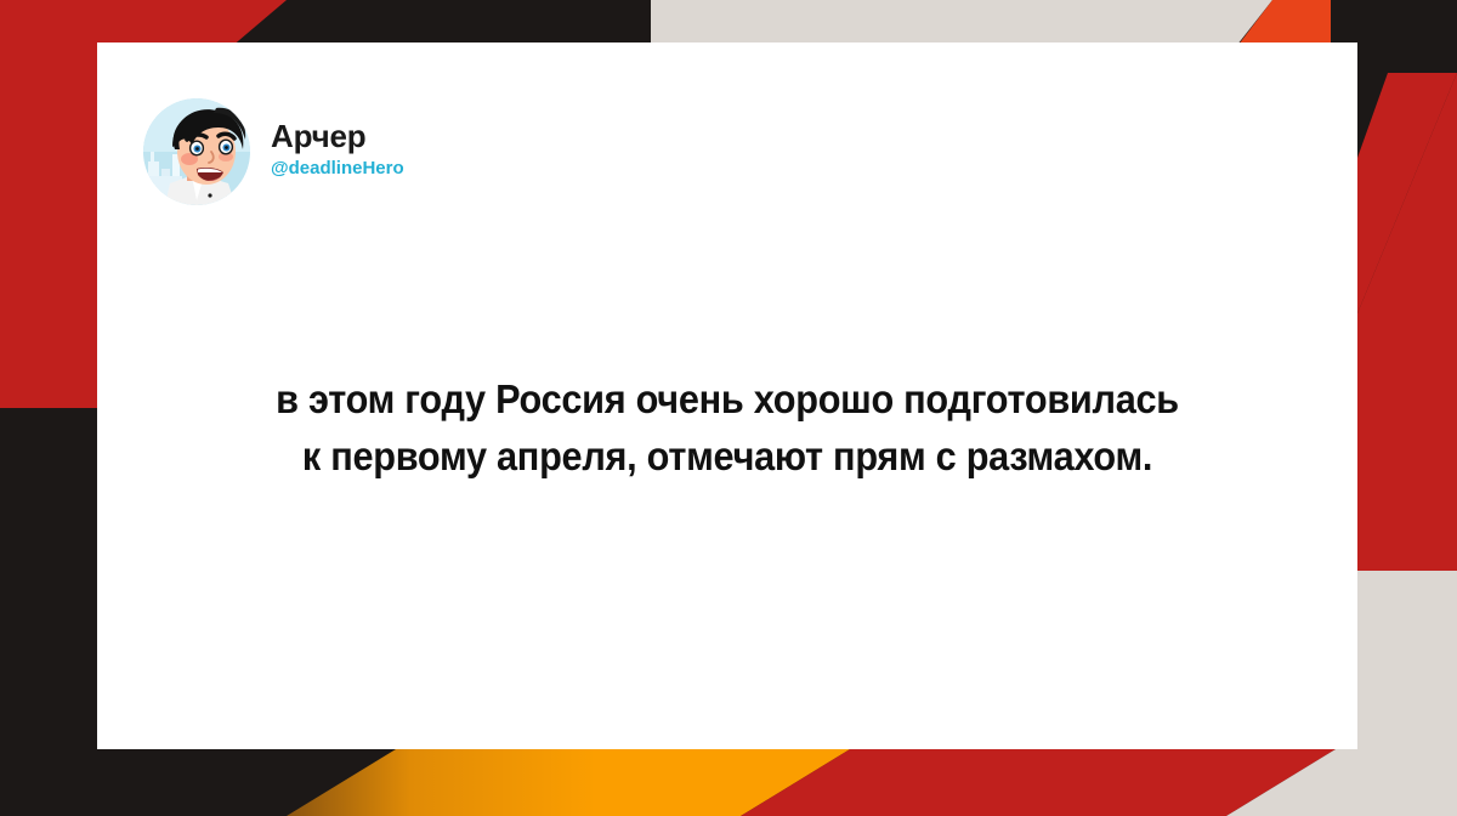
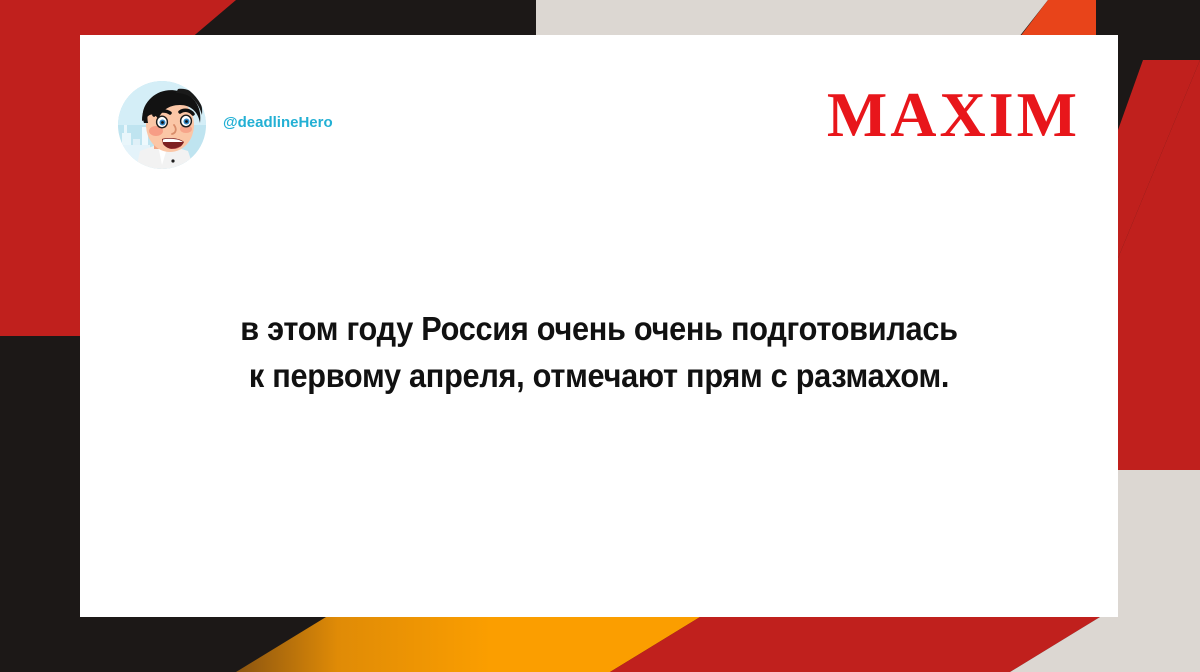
- Арчер
  @deadlineHero
+ MAXIM
- в этом году Россия очень хорошо подготовилась
+ в этом году Россия очень очень подготовилась
  к первому апреля, отмечают прям с размахом.
